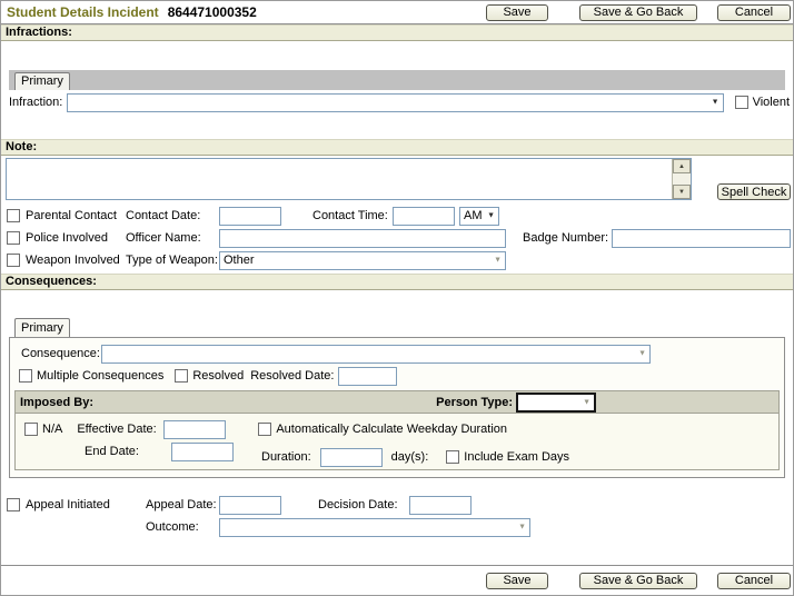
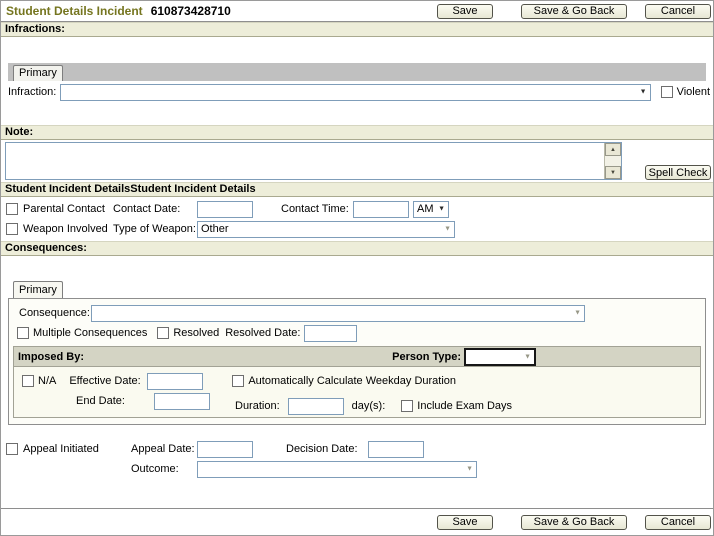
  Student Details Incident
- 864471000352
+ 610873428710
  Save
  Save & Go Back
  Cancel
  Infractions:
  Primary
  Infraction:
  Violent
  Note:
  Spell Check
+ Student Incident DetailsStudent Incident Details
  Parental Contact
  Contact Date:
  Contact Time:
  AM
- Police Involved
- Officer Name:
- Badge Number:
  Weapon Involved
  Type of Weapon:
  Other
  Consequences:
  Primary
  Consequence:
  Multiple Consequences
  Resolved
  Resolved Date:
  Imposed By:
  Person Type:
  N/A
  Effective Date:
  Automatically Calculate Weekday Duration
  End Date:
  Duration:
  day(s):
  Include Exam Days
  Appeal Initiated
  Appeal Date:
  Decision Date:
  Outcome:
  Save
  Save & Go Back
  Cancel
